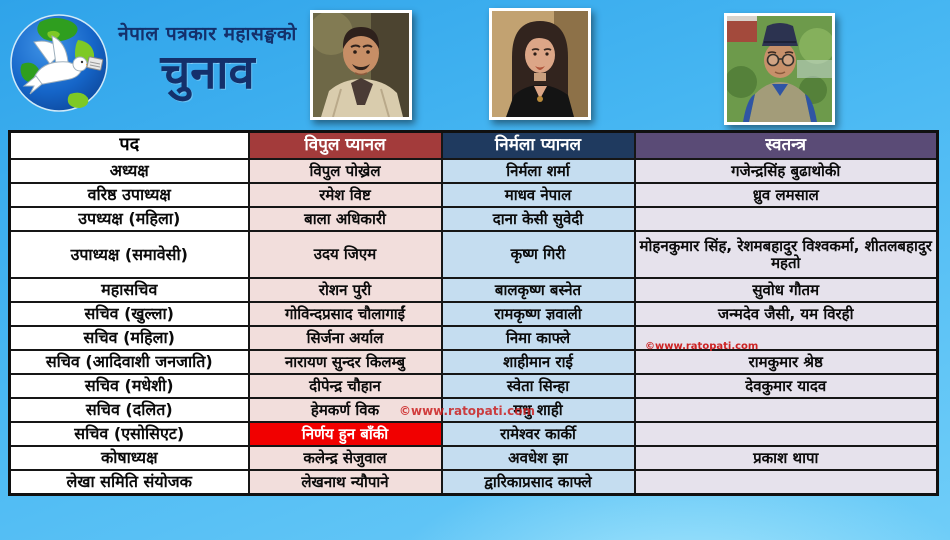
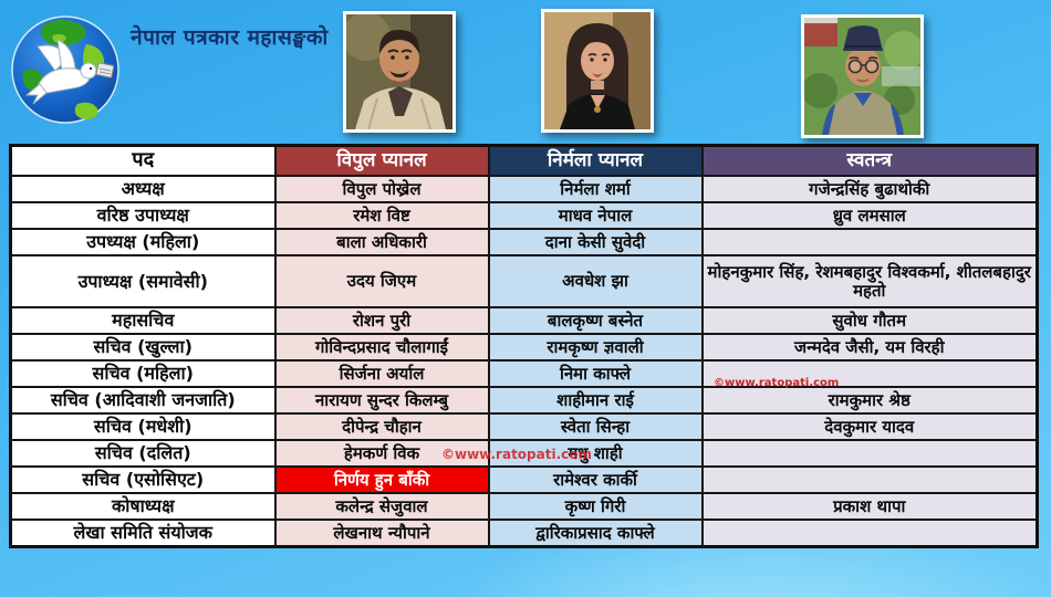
  नेपाल पत्रकार महासङ्घको
- चुनाव
  पद	विपुल प्यानल	निर्मला प्यानल	स्वतन्त्र
  अध्यक्ष	विपुल पोख्रेल	निर्मला शर्मा	गजेन्द्रसिंह बुढाथोकी
  वरिष्ठ उपाध्यक्ष	रमेश विष्ट	माधव नेपाल	ध्रुव लमसाल
  उपध्यक्ष (महिला)	बाला अधिकारी	दाना केसी सुवेदी
- उपाध्यक्ष (समावेसी)	उदय जिएम	कृष्ण गिरी	मोहनकुमार सिंह, रेशमबहादुर विश्वकर्मा, शीतलबहादुर महतो
+ उपाध्यक्ष (समावेसी)	उदय जिएम	अवधेश झा	मोहनकुमार सिंह, रेशमबहादुर विश्वकर्मा, शीतलबहादुर महतो
  महासचिव	रोशन पुरी	बालकृष्ण बस्नेत	सुवोध गौतम
  सचिव (खुल्ला)	गोविन्दप्रसाद चौलागाईं	रामकृष्ण ज्ञवाली	जन्मदेव जैसी, यम विरही
  सचिव (महिला)	सिर्जना अर्याल	निमा काफ्ले
  सचिव (आदिवाशी जनजाति)	नारायण सुन्दर किलम्बु	शाहीमान राई	रामकुमार श्रेष्ठ
  सचिव (मधेशी)	दीपेन्द्र चौहान	स्वेता सिन्हा	देवकुमार यादव
  सचिव (दलित)	हेमकर्ण विक	मधु शाही
  सचिव (एसोसिएट)	निर्णय हुन बाँकी	रामेश्वर कार्की
- कोषाध्यक्ष	कलेन्द्र सेजुवाल	अवधेश झा	प्रकाश थापा
+ कोषाध्यक्ष	कलेन्द्र सेजुवाल	कृष्ण गिरी	प्रकाश थापा
  लेखा समिति संयोजक	लेखनाथ न्यौपाने	द्वारिकाप्रसाद काफ्ले
  ©www.ratopati.com
  ©www.ratopati.com
